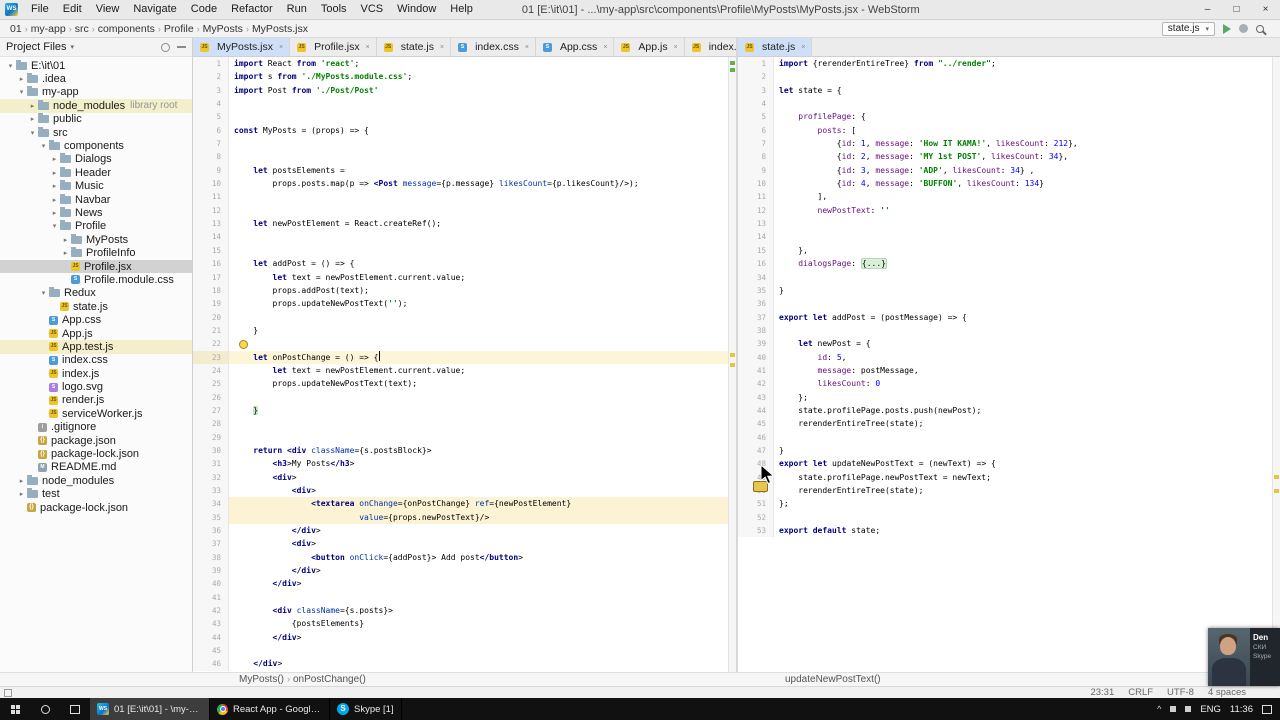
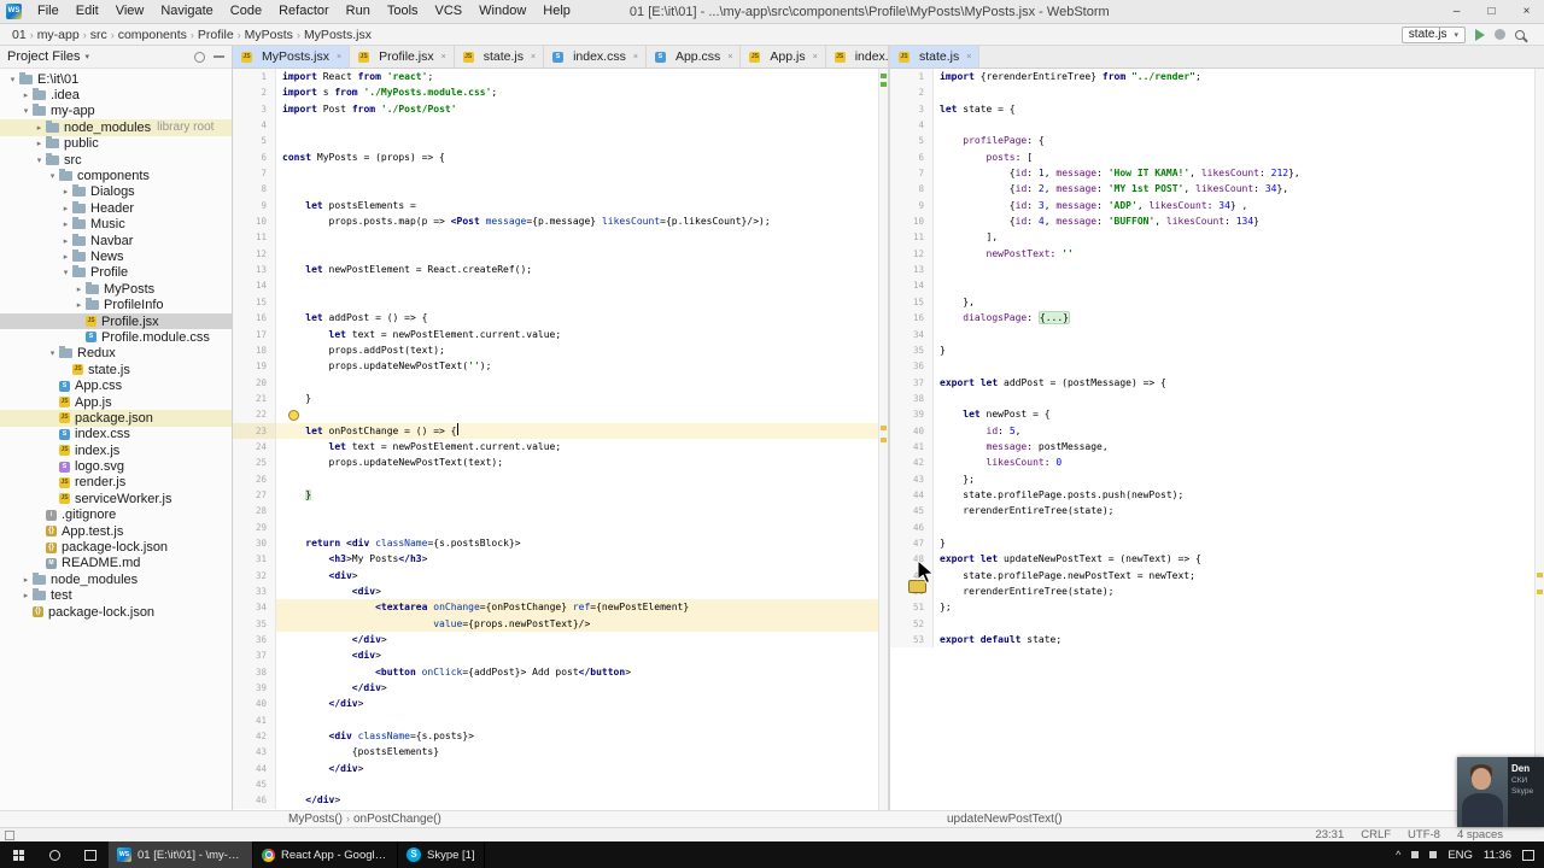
  File
  Edit
  View
  Navigate
  Code
  Refactor
  Run
  Tools
  VCS
  Window
  Help
  01 [E:\it\01] - ...\my-app\src\components\Profile\MyPosts\MyPosts.jsx - WebStorm
  –
  □
  ×
  01
  ›
  my-app
  ›
  src
  ›
  components
  ›
  Profile
  ›
  MyPosts
  ›
  MyPosts.jsx
  state.js
  Project Files
  E:\it\01
  .idea
  my-app
  node_modules
  library root
  public
  src
  components
  Dialogs
  Header
  Music
  Navbar
  News
  Profile
  MyPosts
  ProfileInfo
  Profile.jsx
  Profile.module.css
  Redux
  state.js
  App.css
  App.js
- App.test.js
+ package.json
  index.css
  index.js
  logo.svg
  render.js
  serviceWorker.js
  .gitignore
- package.json
+ App.test.js
  package-lock.json
  README.md
  node_modules
  test
  package-lock.json
  MyPosts.jsx
  Profile.jsx
  state.js
  index.css
  App.css
  App.js
  index.
  1
  import React from 'react';
  2
  import s from './MyPosts.module.css';
  3
  import Post from './Post/Post'
  4
  5
  6
  const MyPosts = (props) => {
  7
  8
  9
  let postsElements =
  10
  props.posts.map(p => <Post message={p.message} likesCount={p.likesCount}/>);
  11
  12
  13
  let newPostElement = React.createRef();
  14
  15
  16
  let addPost = () => {
  17
  let text = newPostElement.current.value;
  18
  props.addPost(text);
  19
  props.updateNewPostText('');
  20
  21
  }
  22
  23
  let onPostChange = () => {
  24
  let text = newPostElement.current.value;
  25
  props.updateNewPostText(text);
  26
  27
  }
  28
  29
  30
  return <div className={s.postsBlock}>
  31
  <h3>My Posts</h3>
  32
  <div>
  33
  <div>
  34
  <textarea onChange={onPostChange} ref={newPostElement}
  35
  value={props.newPostText}/>
  36
  </div>
  37
  <div>
  38
  <button onClick={addPost}> Add post</button>
  39
  </div>
  40
  </div>
  41
  42
  <div className={s.posts}>
  43
  {postsElements}
  44
  </div>
  45
  46
  </div>
  state.js
  1
  import {rerenderEntireTree} from "../render";
  2
  3
  let state = {
  4
  5
  profilePage: {
  6
  posts: [
  7
  {id: 1, message: 'How IT KAMA!', likesCount: 212},
  8
  {id: 2, message: 'MY 1st POST', likesCount: 34},
  9
  {id: 3, message: 'ADP', likesCount: 34} ,
  10
  {id: 4, message: 'BUFFON', likesCount: 134}
  11
  ],
  12
  newPostText: ''
  13
  14
  15
  },
  16
  dialogsPage: {...}
  34
  35
  }
  36
  37
  export let addPost = (postMessage) => {
  38
  39
  let newPost = {
  40
  id: 5,
  41
  message: postMessage,
  42
  likesCount: 0
  43
  };
  44
  state.profilePage.posts.push(newPost);
  45
  rerenderEntireTree(state);
  46
  47
  }
  48
  export let updateNewPostText = (newText) => {
  state.profilePage.newPostText = newText;
  rerenderEntireTree(state);
  51
  };
  52
  53
  export default state;
  MyPosts() › onPostChange()
  updateNewPostText()
  23:31
  CRLF
  UTF-8
  4 spaces
  01 [E:\it\01] - \my-a...
  React App - Google C
  S
  Skype [1]
  ^
  ENG
  11:36
  Den
